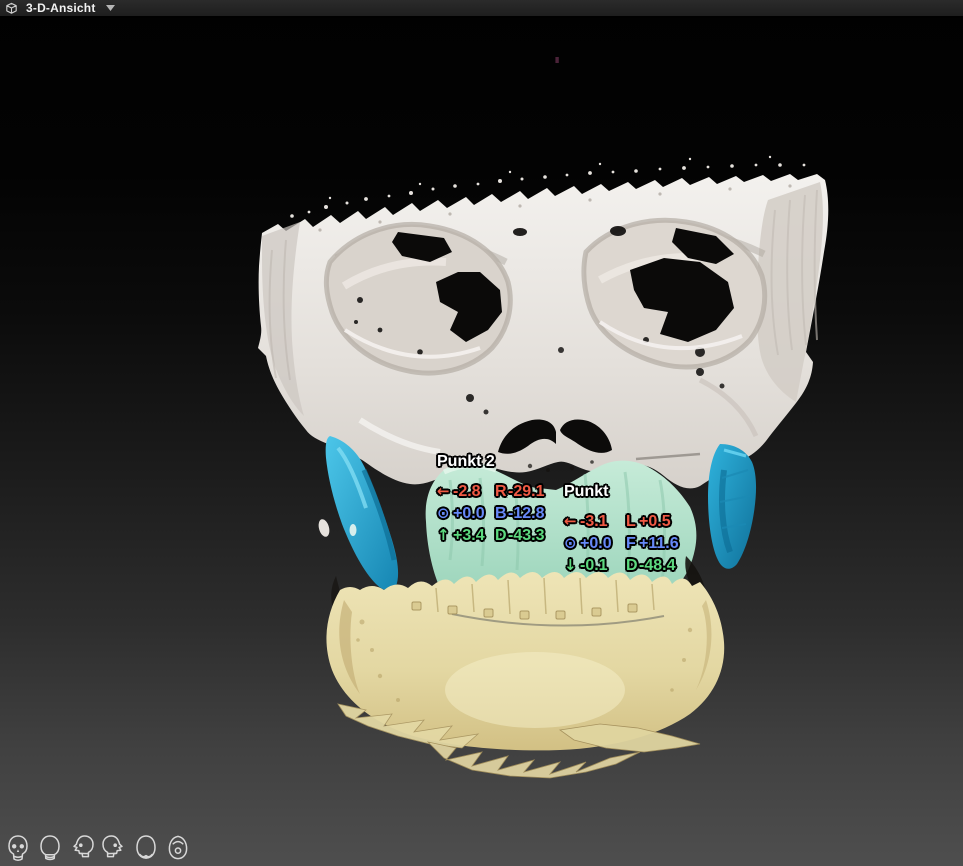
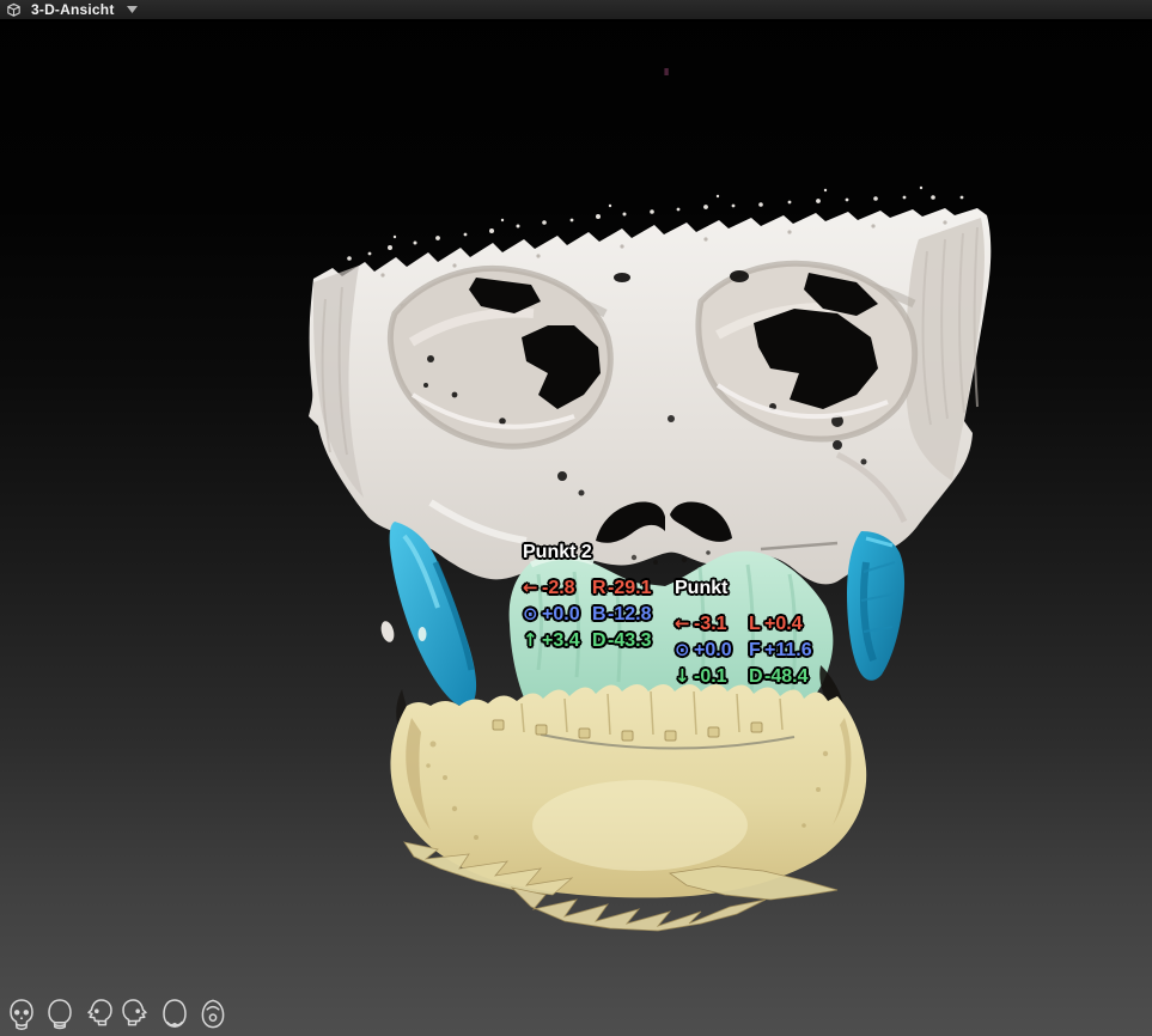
  3-D-Ansicht
  Punkt 2
  ← -2.8
  R-29.1
  ⊙ +0.0
  B-12.8
  ↑ +3.4
  D-43.3
  Punkt
  ← -3.1
- L +0.5
+ L +0.4
  ⊙ +0.0
  F +11.6
  ↓ -0.1
  D-48.4
